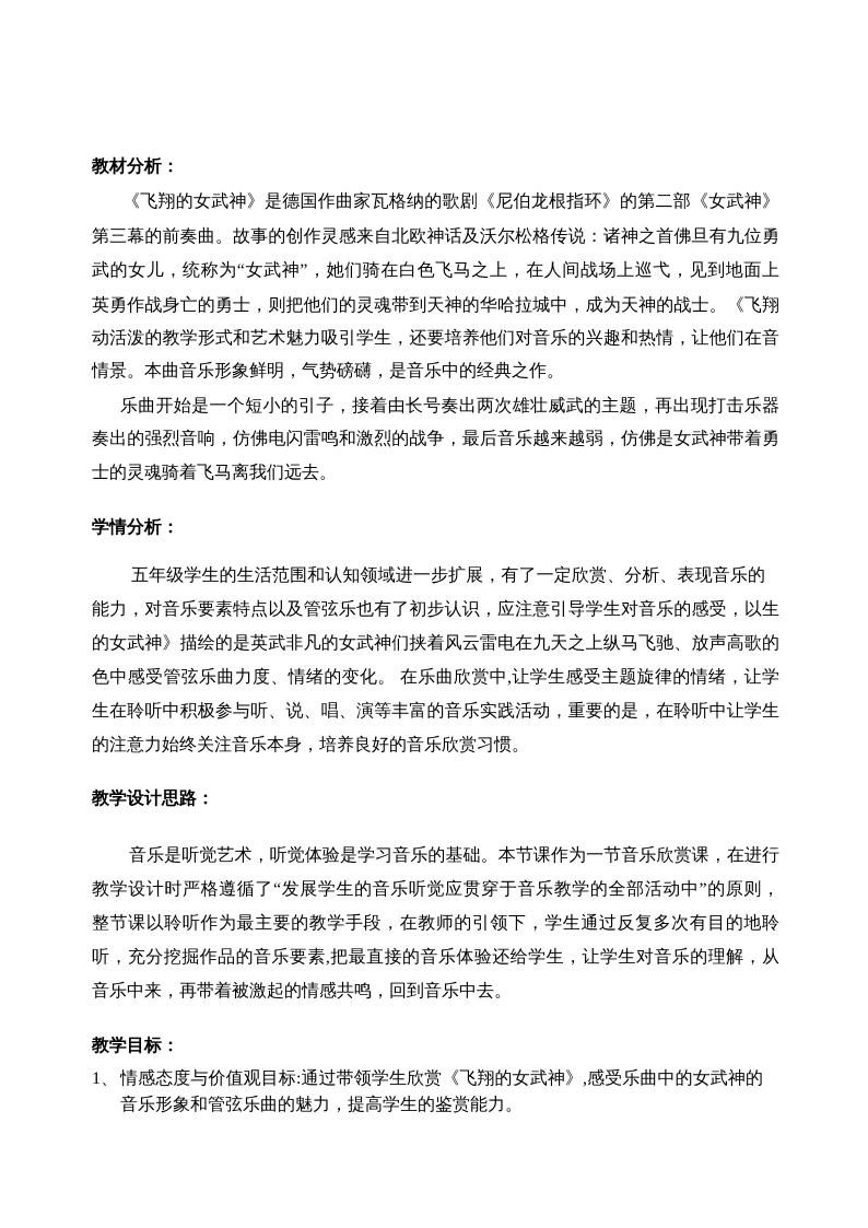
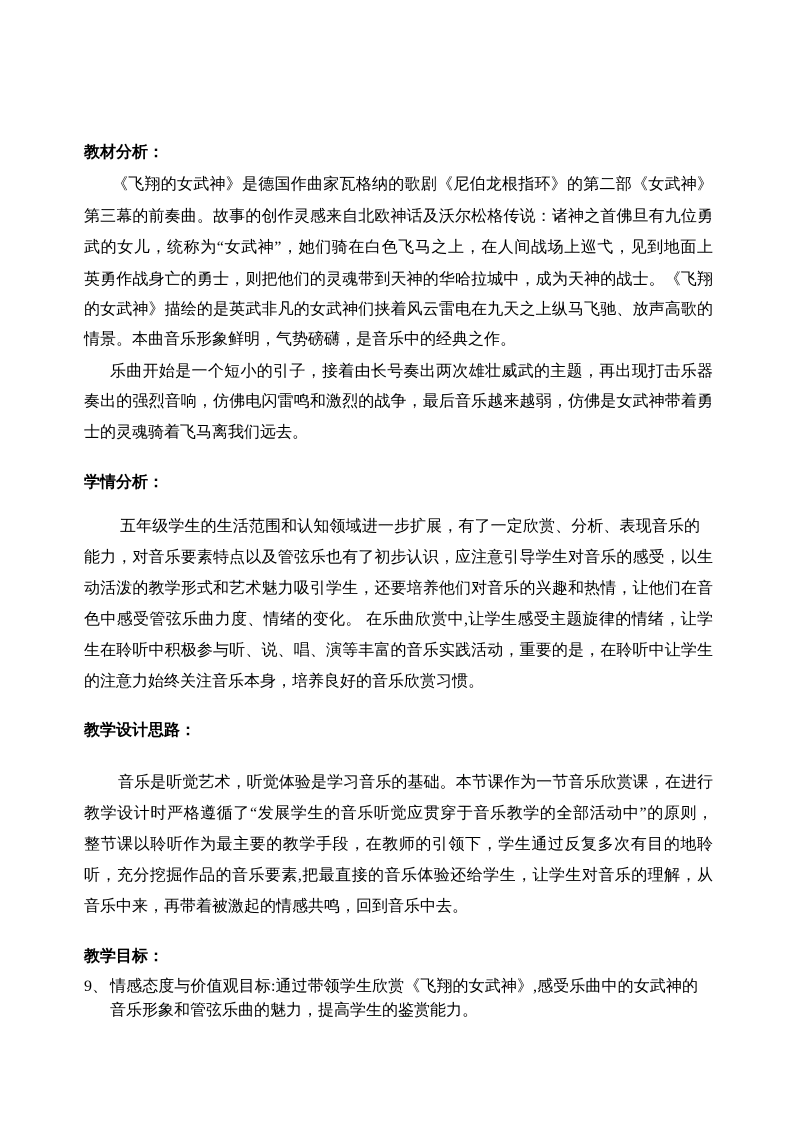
  教材分析：
  《飞翔的女武神》是德国作曲家瓦格纳的歌剧《尼伯龙根指环》的第二部《女武神》
  第三幕的前奏曲。故事的创作灵感来自北欧神话及沃尔松格传说：诸神之首佛旦有九位勇
  武的女儿，统称为“女武神”，她们骑在白色飞马之上，在人间战场上巡弋，见到地面上
  英勇作战身亡的勇士，则把他们的灵魂带到天神的华哈拉城中，成为天神的战士。《飞翔
- 动活泼的教学形式和艺术魅力吸引学生，还要培养他们对音乐的兴趣和热情，让他们在音
+ 的女武神》描绘的是英武非凡的女武神们挟着风云雷电在九天之上纵马飞驰、放声高歌的
  情景。本曲音乐形象鲜明，气势磅礴，是音乐中的经典之作。
  乐曲开始是一个短小的引子，接着由长号奏出两次雄壮威武的主题，再出现打击乐器
  奏出的强烈音响，仿佛电闪雷鸣和激烈的战争，最后音乐越来越弱，仿佛是女武神带着勇
  士的灵魂骑着飞马离我们远去。
  学情分析：
  五年级学生的生活范围和认知领域进一步扩展，有了一定欣赏、分析、表现音乐的
  能力，对音乐要素特点以及管弦乐也有了初步认识，应注意引导学生对音乐的感受，以生
- 的女武神》描绘的是英武非凡的女武神们挟着风云雷电在九天之上纵马飞驰、放声高歌的
+ 动活泼的教学形式和艺术魅力吸引学生，还要培养他们对音乐的兴趣和热情，让他们在音
  色中感受管弦乐曲力度、情绪的变化。 在乐曲欣赏中,让学生感受主题旋律的情绪，让学
  生在聆听中积极参与听、说、唱、演等丰富的音乐实践活动，重要的是，在聆听中让学生
  的注意力始终关注音乐本身，培养良好的音乐欣赏习惯。
  教学设计思路：
  音乐是听觉艺术，听觉体验是学习音乐的基础。本节课作为一节音乐欣赏课，在进行
  教学设计时严格遵循了“发展学生的音乐听觉应贯穿于音乐教学的全部活动中”的原则，
  整节课以聆听作为最主要的教学手段，在教师的引领下，学生通过反复多次有目的地聆
  听，充分挖掘作品的音乐要素,把最直接的音乐体验还给学生，让学生对音乐的理解，从
  音乐中来，再带着被激起的情感共鸣，回到音乐中去。
  教学目标：
- 1、
+ 9、
  情感态度与价值观目标:通过带领学生欣赏《飞翔的女武神》,感受乐曲中的女武神的
  音乐形象和管弦乐曲的魅力，提高学生的鉴赏能力。
